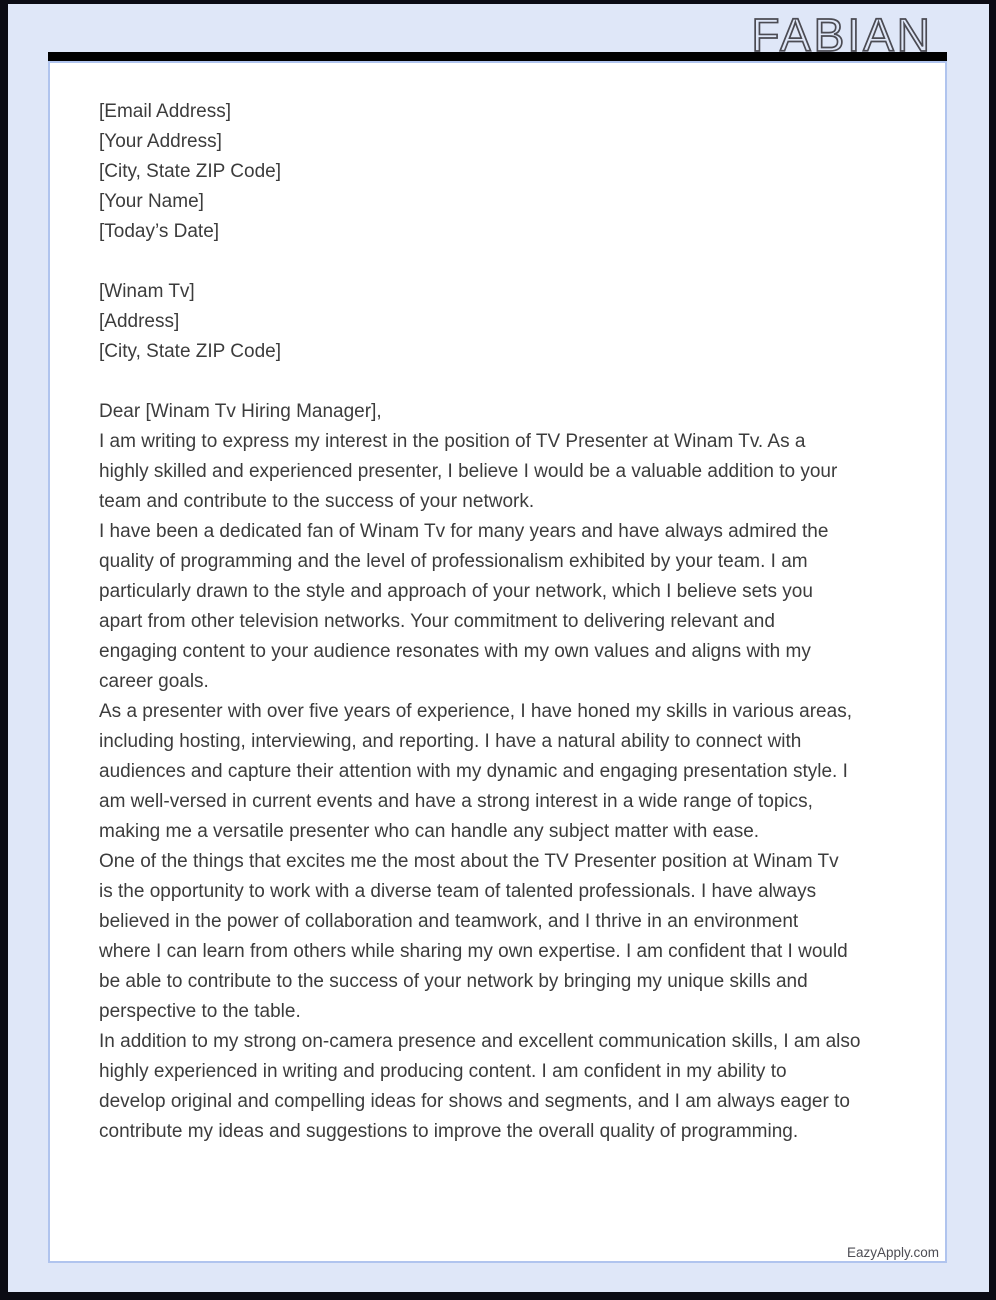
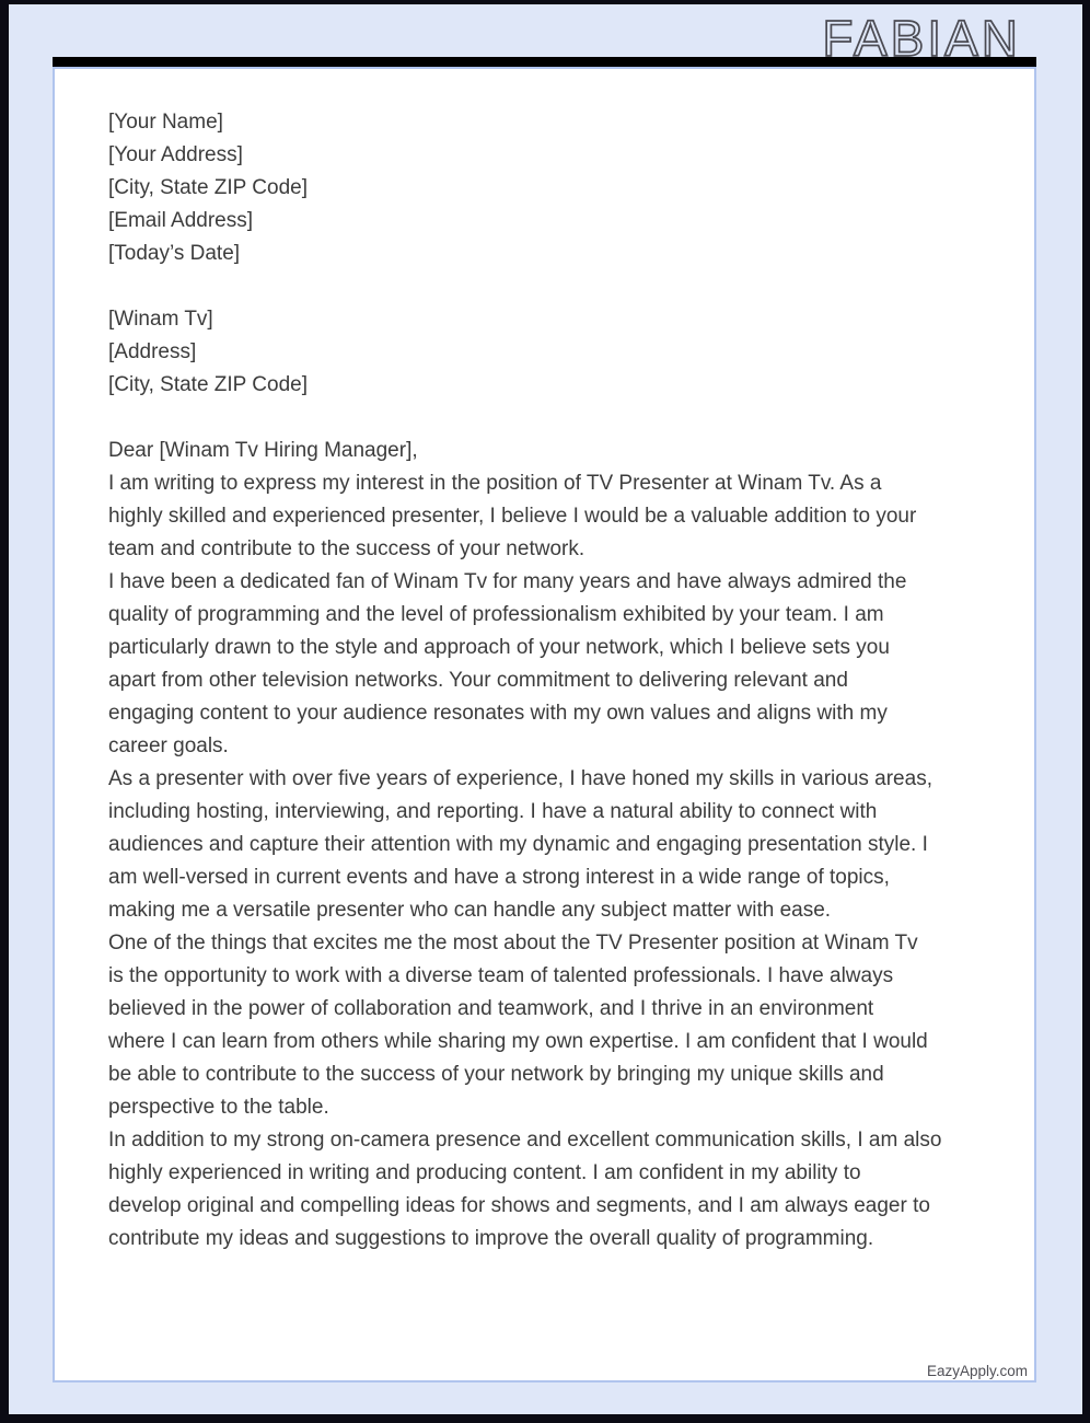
  FABIAN
- [Email Address]
+ [Your Name]
  [Your Address]
  [City, State ZIP Code]
- [Your Name]
+ [Email Address]
  [Today’s Date]
  [Winam Tv]
  [Address]
  [City, State ZIP Code]
  Dear [Winam Tv Hiring Manager],
  I am writing to express my interest in the position of TV Presenter at Winam Tv. As a
  highly skilled and experienced presenter, I believe I would be a valuable addition to your
  team and contribute to the success of your network.
  I have been a dedicated fan of Winam Tv for many years and have always admired the
  quality of programming and the level of professionalism exhibited by your team. I am
  particularly drawn to the style and approach of your network, which I believe sets you
  apart from other television networks. Your commitment to delivering relevant and
  engaging content to your audience resonates with my own values and aligns with my
  career goals.
  As a presenter with over five years of experience, I have honed my skills in various areas,
  including hosting, interviewing, and reporting. I have a natural ability to connect with
  audiences and capture their attention with my dynamic and engaging presentation style. I
  am well-versed in current events and have a strong interest in a wide range of topics,
  making me a versatile presenter who can handle any subject matter with ease.
  One of the things that excites me the most about the TV Presenter position at Winam Tv
  is the opportunity to work with a diverse team of talented professionals. I have always
  believed in the power of collaboration and teamwork, and I thrive in an environment
  where I can learn from others while sharing my own expertise. I am confident that I would
  be able to contribute to the success of your network by bringing my unique skills and
  perspective to the table.
  In addition to my strong on-camera presence and excellent communication skills, I am also
  highly experienced in writing and producing content. I am confident in my ability to
  develop original and compelling ideas for shows and segments, and I am always eager to
  contribute my ideas and suggestions to improve the overall quality of programming.
  EazyApply.com
